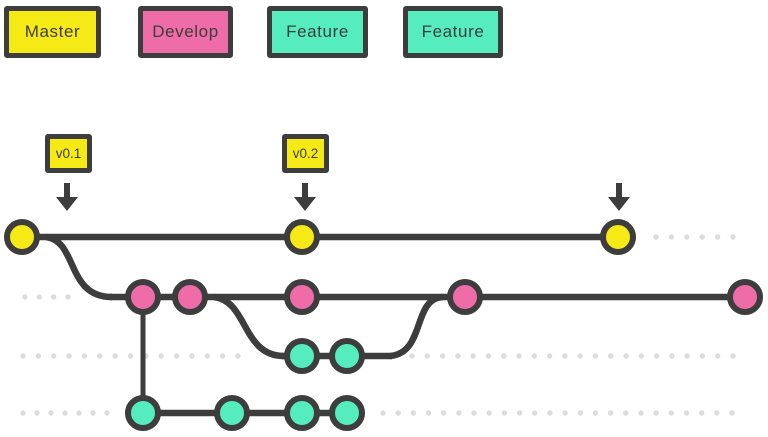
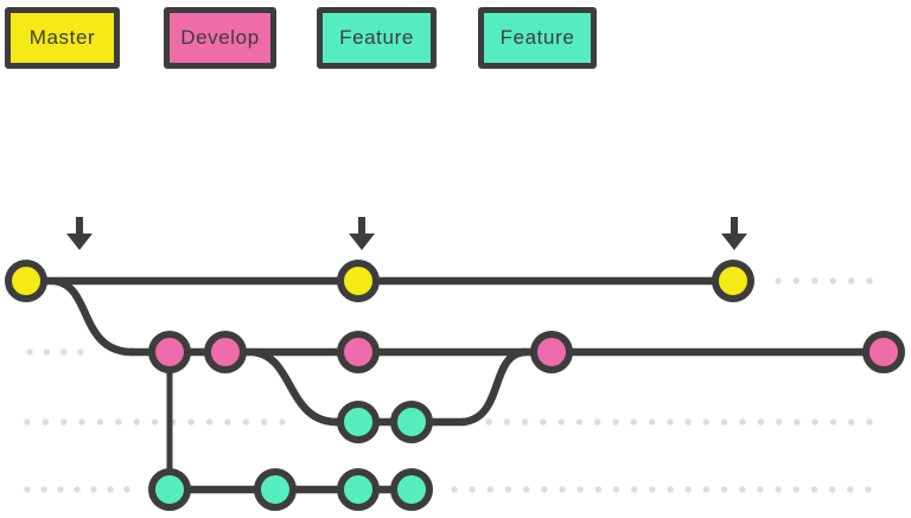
  Master
  Develop
  Feature
  Feature
- v0.1
- v0.2
